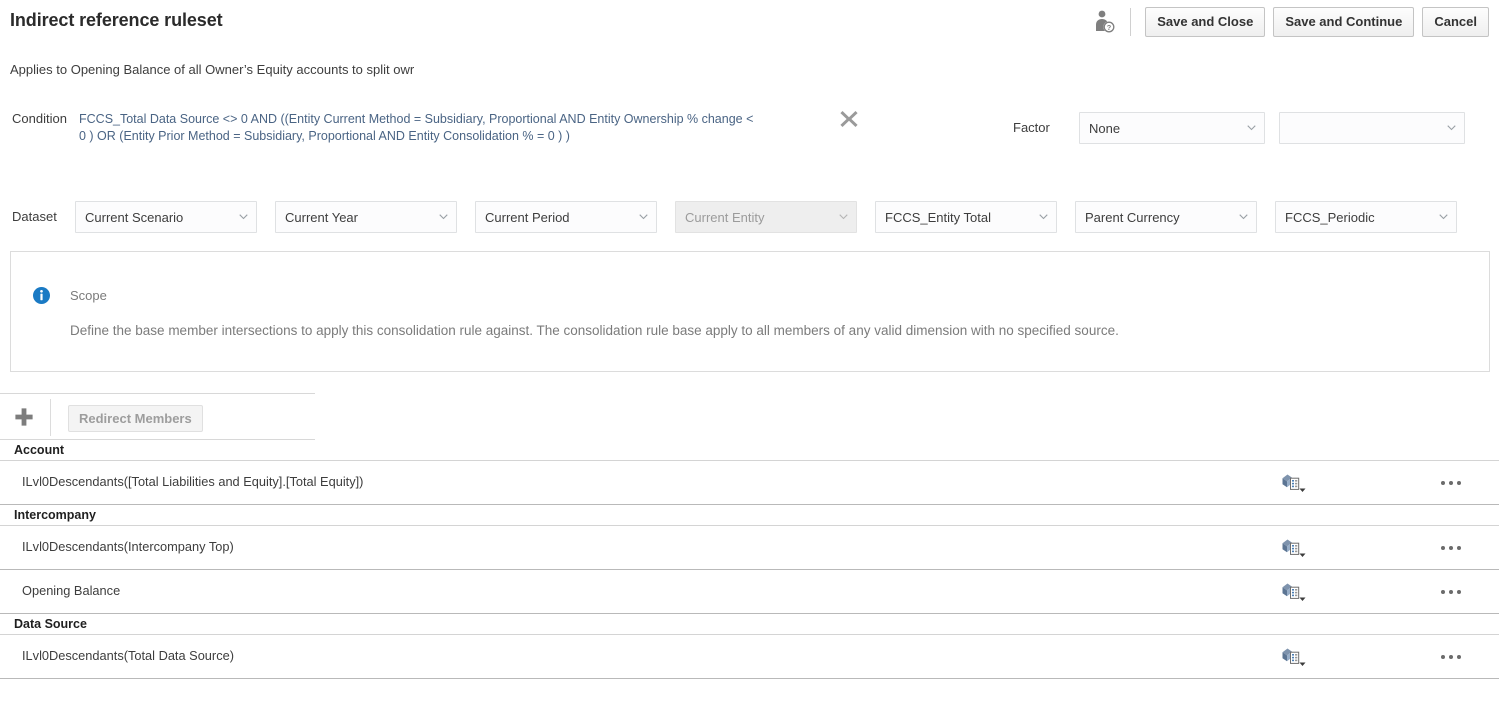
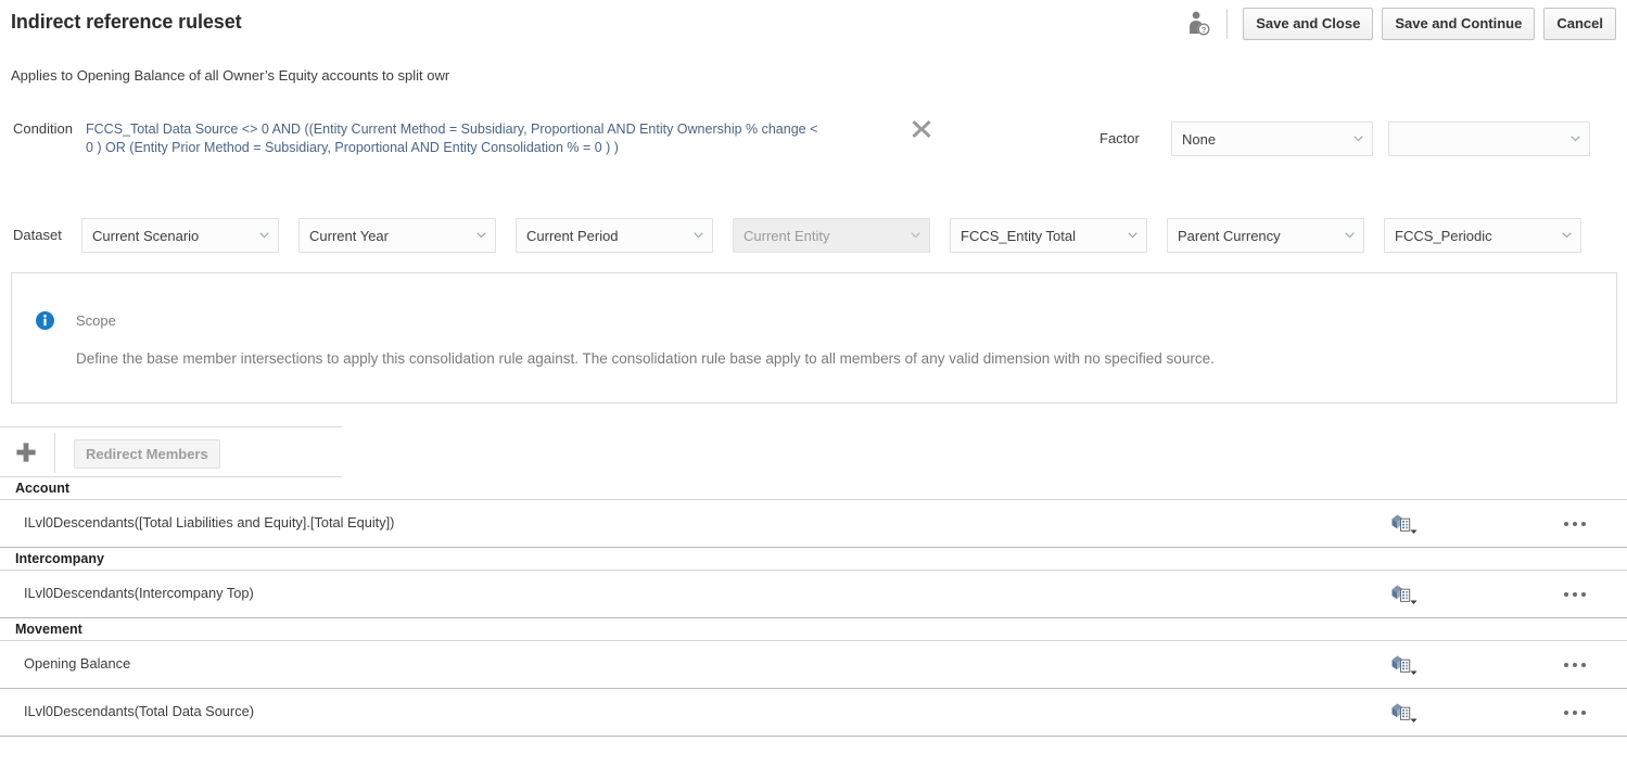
  Indirect reference ruleset
  ?
  Save and Close
  Save and Continue
  Cancel
  Applies to Opening Balance of all Owner’s Equity accounts to split owr
  Condition
  FCCS_Total Data Source <> 0 AND ((Entity Current Method = Subsidiary, Proportional AND Entity Ownership % change <
  0 ) OR (Entity Prior Method = Subsidiary, Proportional AND Entity Consolidation % = 0 ) )
  Factor
  None
  Dataset
  Current Scenario
  Current Year
  Current Period
  Current Entity
  FCCS_Entity Total
  Parent Currency
  FCCS_Periodic
  Scope
  Define the base member intersections to apply this consolidation rule against. The consolidation rule base apply to all members of any valid dimension with no specified source.
  Redirect Members
  Account
  ILvl0Descendants([Total Liabilities and Equity].[Total Equity])
  Intercompany
  ILvl0Descendants(Intercompany Top)
+ Movement
  Opening Balance
- Data Source
  ILvl0Descendants(Total Data Source)
